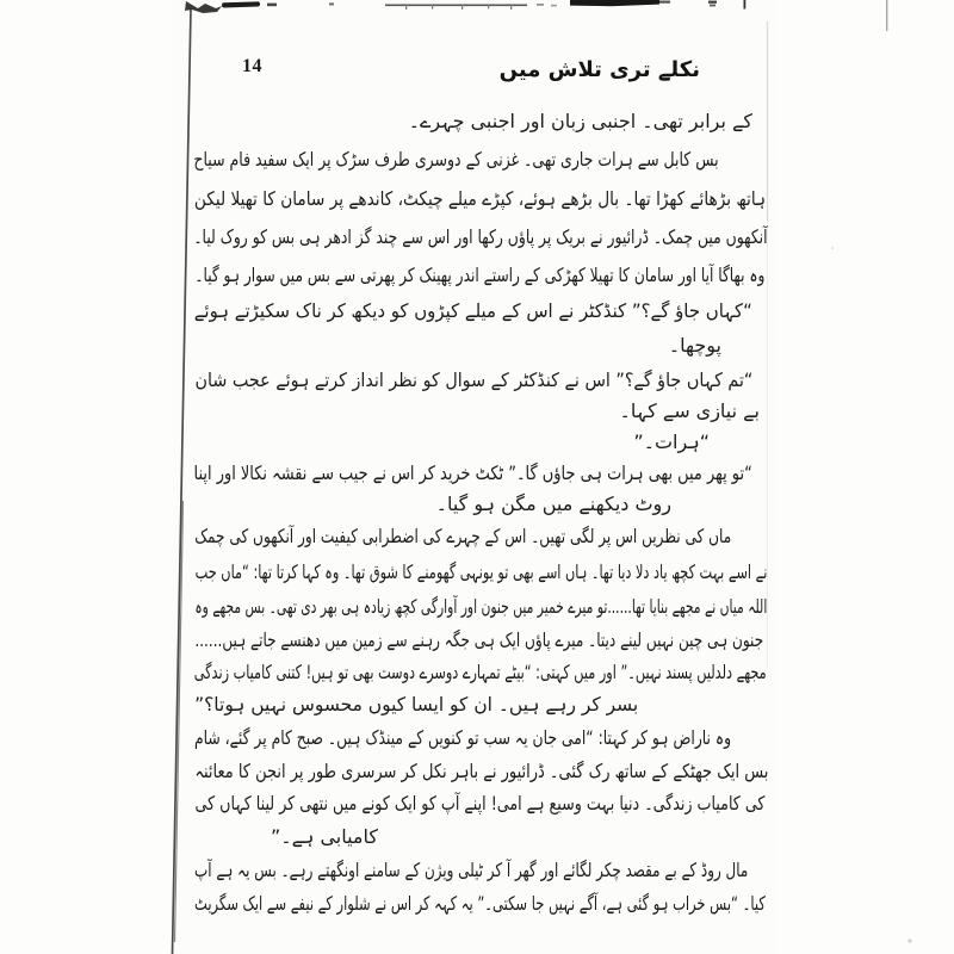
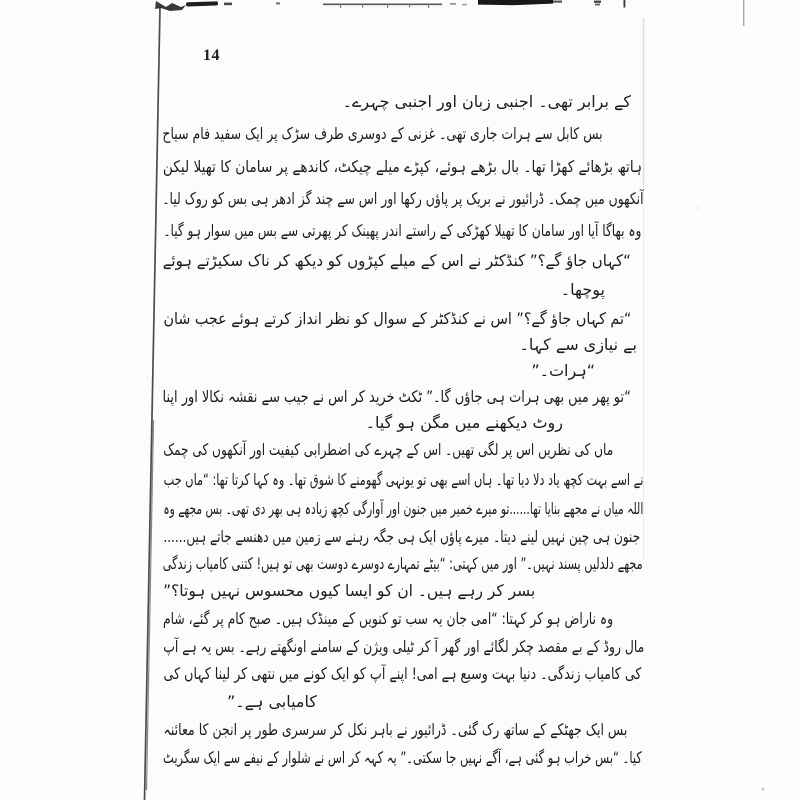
  14
- نکلے تری تلاش میں
  کے برابر تھی۔ اجنبی زبان اور اجنبی چہرے۔
  بس کابل سے ہرات جاری تھی۔ غزنی کے دوسری طرف سڑک پر ایک سفید فام سیاح
  ہاتھ بڑھائے کھڑا تھا۔ بال بڑھے ہوئے، کپڑے میلے چیکٹ، کاندھے پر سامان کا تھیلا لیکن
  آنکھوں میں چمک۔ ڈرائیور نے بریک پر پاؤں رکھا اور اس سے چند گز ادھر ہی بس کو روک لیا۔
  وہ بھاگا آیا اور سامان کا تھیلا کھڑکی کے راستے اندر پھینک کر پھرتی سے بس میں سوار ہو گیا۔
  “کہاں جاؤ گے؟” کنڈکٹر نے اس کے میلے کپڑوں کو دیکھ کر ناک سکیڑتے ہوئے
  پوچھا۔
  “تم کہاں جاؤ گے؟” اس نے کنڈکٹر کے سوال کو نظر انداز کرتے ہوئے عجب شان
  بے نیازی سے کہا۔
  “ہرات۔”
  “تو پھر میں بھی ہرات ہی جاؤں گا۔” ٹکٹ خرید کر اس نے جیب سے نقشہ نکالا اور اپنا
  روٹ دیکھنے میں مگن ہو گیا۔
  ماں کی نظریں اس پر لگی تھیں۔ اس کے چہرے کی اضطرابی کیفیت اور آنکھوں کی چمک
  نے اسے بہت کچھ یاد دلا دیا تھا۔ ہاں اسے بھی تو یونہی گھومنے کا شوق تھا۔ وہ کہا کرتا تھا: “ماں جب
  اللہ میاں نے مجھے بنایا تھا......تو میرے خمیر میں جنون اور آوارگی کچھ زیادہ ہی بھر دی تھی۔ بس مجھے وہ
  جنون ہی چین نہیں لینے دیتا۔ میرے پاؤں ایک ہی جگہ رہنے سے زمین میں دھنسے جاتے ہیں......
  مجھے دلدلیں پسند نہیں۔” اور میں کہتی: “بیٹے تمہارے دوسرے دوست بھی تو ہیں! کتنی کامیاب زندگی
  بسر کر رہے ہیں۔ ان کو ایسا کیوں محسوس نہیں ہوتا؟”
  وہ ناراض ہو کر کہتا: “امی جان یہ سب تو کنویں کے مینڈک ہیں۔ صبح کام پر گئے، شام
- بس ایک جھٹکے کے ساتھ رک گئی۔ ڈرائیور نے باہر نکل کر سرسری طور پر انجن کا معائنہ
+ مال روڈ کے بے مقصد چکر لگائے اور گھر آ کر ٹیلی ویژن کے سامنے اونگھتے رہے۔ بس یہ ہے آپ
  کی کامیاب زندگی۔ دنیا بہت وسیع ہے امی! اپنے آپ کو ایک کونے میں نتھی کر لینا کہاں کی
  کامیابی ہے۔”
- مال روڈ کے بے مقصد چکر لگائے اور گھر آ کر ٹیلی ویژن کے سامنے اونگھتے رہے۔ بس یہ ہے آپ
+ بس ایک جھٹکے کے ساتھ رک گئی۔ ڈرائیور نے باہر نکل کر سرسری طور پر انجن کا معائنہ
  کیا۔ “بس خراب ہو گئی ہے، آگے نہیں جا سکتی۔” یہ کہہ کر اس نے شلوار کے نیفے سے ایک سگریٹ
